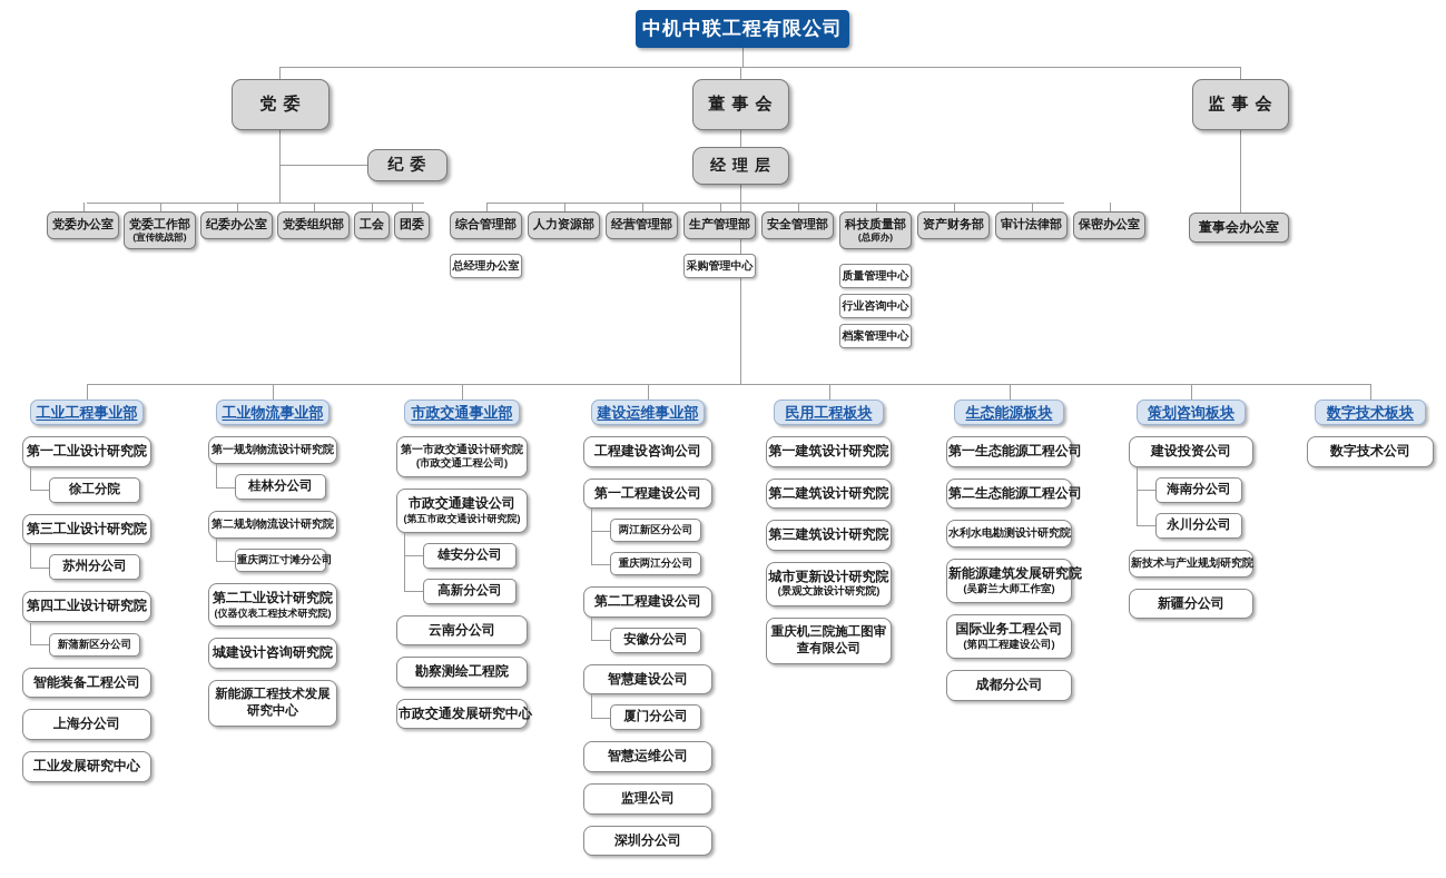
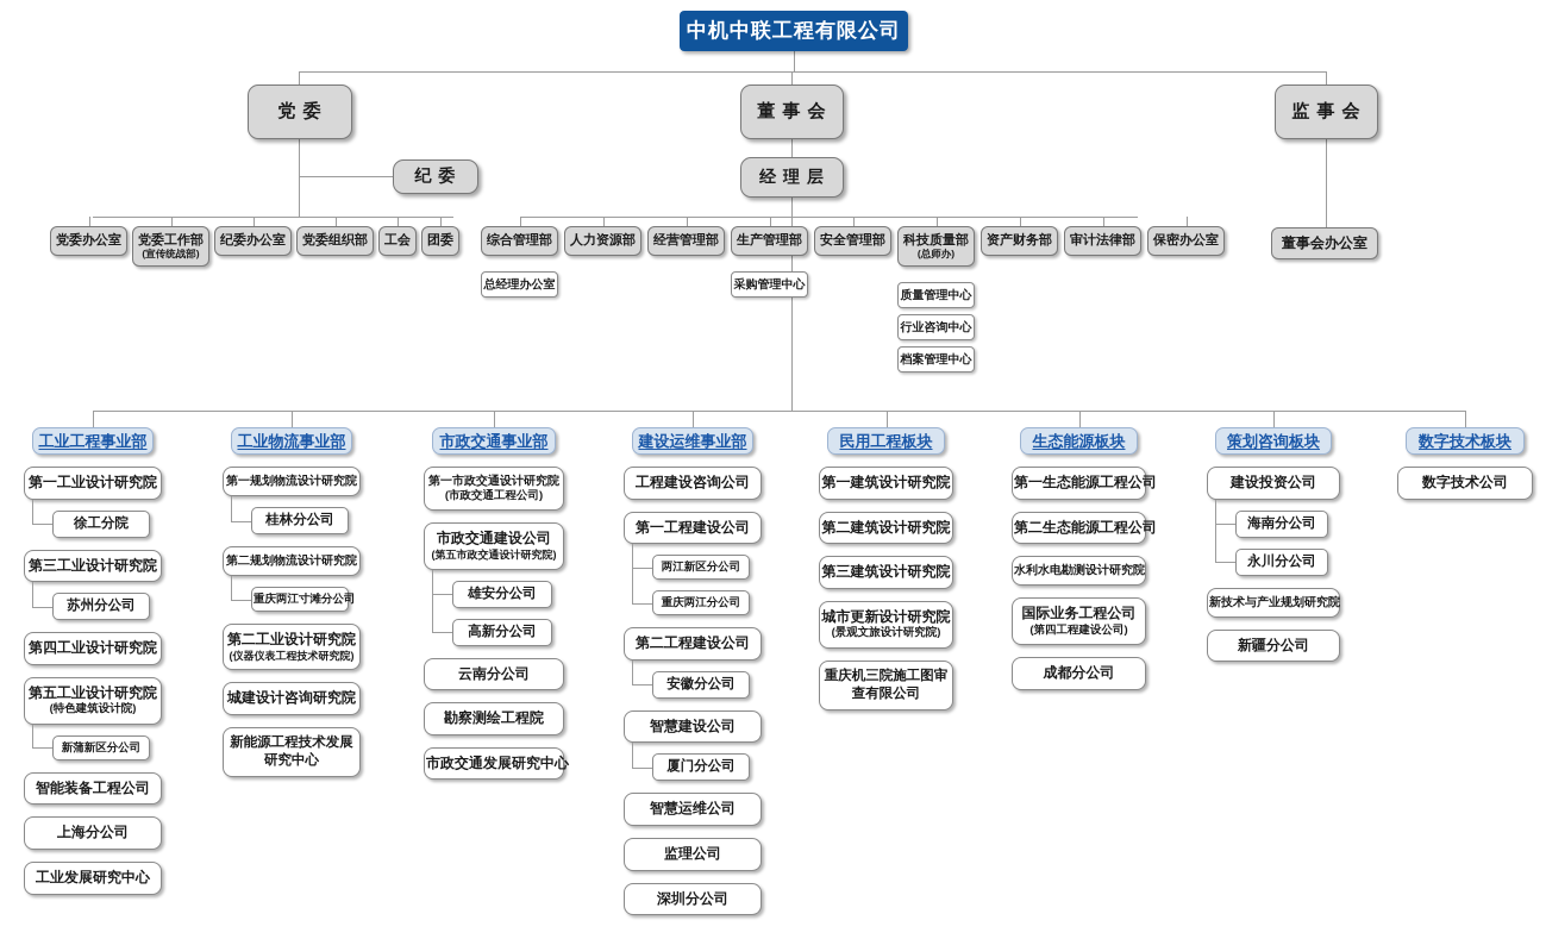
  中机中联工程有限公司
  党 委
  董 事 会
  监 事 会
  纪 委
  经 理 层
  董事会办公室
  党委办公室
  党委工作部
  (宣传统战部)
  纪委办公室
  党委组织部
  工会
  团委
  综合管理部
  总经理办公室
  人力资源部
  经营管理部
  生产管理部
  采购管理中心
  安全管理部
  科技质量部
  (总师办)
  质量管理中心
  行业咨询中心
  档案管理中心
  资产财务部
  审计法律部
  保密办公室
  工业工程事业部
  第一工业设计研究院
  徐工分院
  第三工业设计研究院
  苏州分公司
  第四工业设计研究院
+ 第五工业设计研究院
+ (特色建筑设计院)
  新蒲新区分公司
  智能装备工程公司
  上海分公司
  工业发展研究中心
  工业物流事业部
  第一规划物流设计研究院
  桂林分公司
  第二规划物流设计研究院
  重庆两江寸滩分公司
  第二工业设计研究院
  (仪器仪表工程技术研究院)
  城建设计咨询研究院
  新能源工程技术发展研究中心
  市政交通事业部
  第一市政交通设计研究院
  (市政交通工程公司)
  市政交通建设公司
  (第五市政交通设计研究院)
  雄安分公司
  高新分公司
  云南分公司
  勘察测绘工程院
  市政交通发展研究中心
  建设运维事业部
  工程建设咨询公司
  第一工程建设公司
  两江新区分公司
  重庆两江分公司
  第二工程建设公司
  安徽分公司
  智慧建设公司
  厦门分公司
  智慧运维公司
  监理公司
  深圳分公司
  民用工程板块
  第一建筑设计研究院
  第二建筑设计研究院
  第三建筑设计研究院
  城市更新设计研究院
  (景观文旅设计研究院)
  重庆机三院施工图审查有限公司
  生态能源板块
  第一生态能源工程公司
  第二生态能源工程公司
  水利水电勘测设计研究院
- 新能源建筑发展研究院
- (吴蔚兰大师工作室)
  国际业务工程公司
  (第四工程建设公司)
  成都分公司
  策划咨询板块
  建设投资公司
  海南分公司
  永川分公司
  新技术与产业规划研究院
  新疆分公司
  数字技术板块
  数字技术公司
